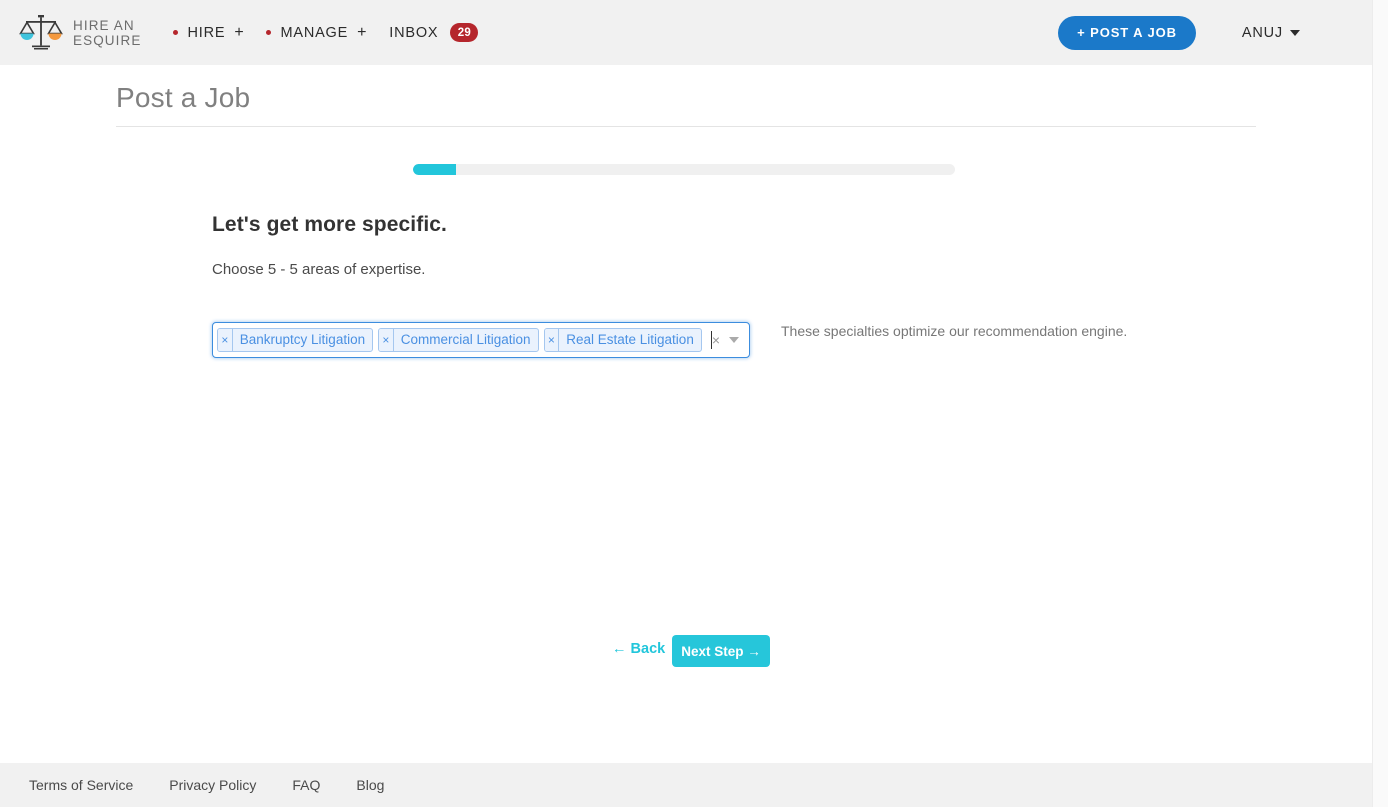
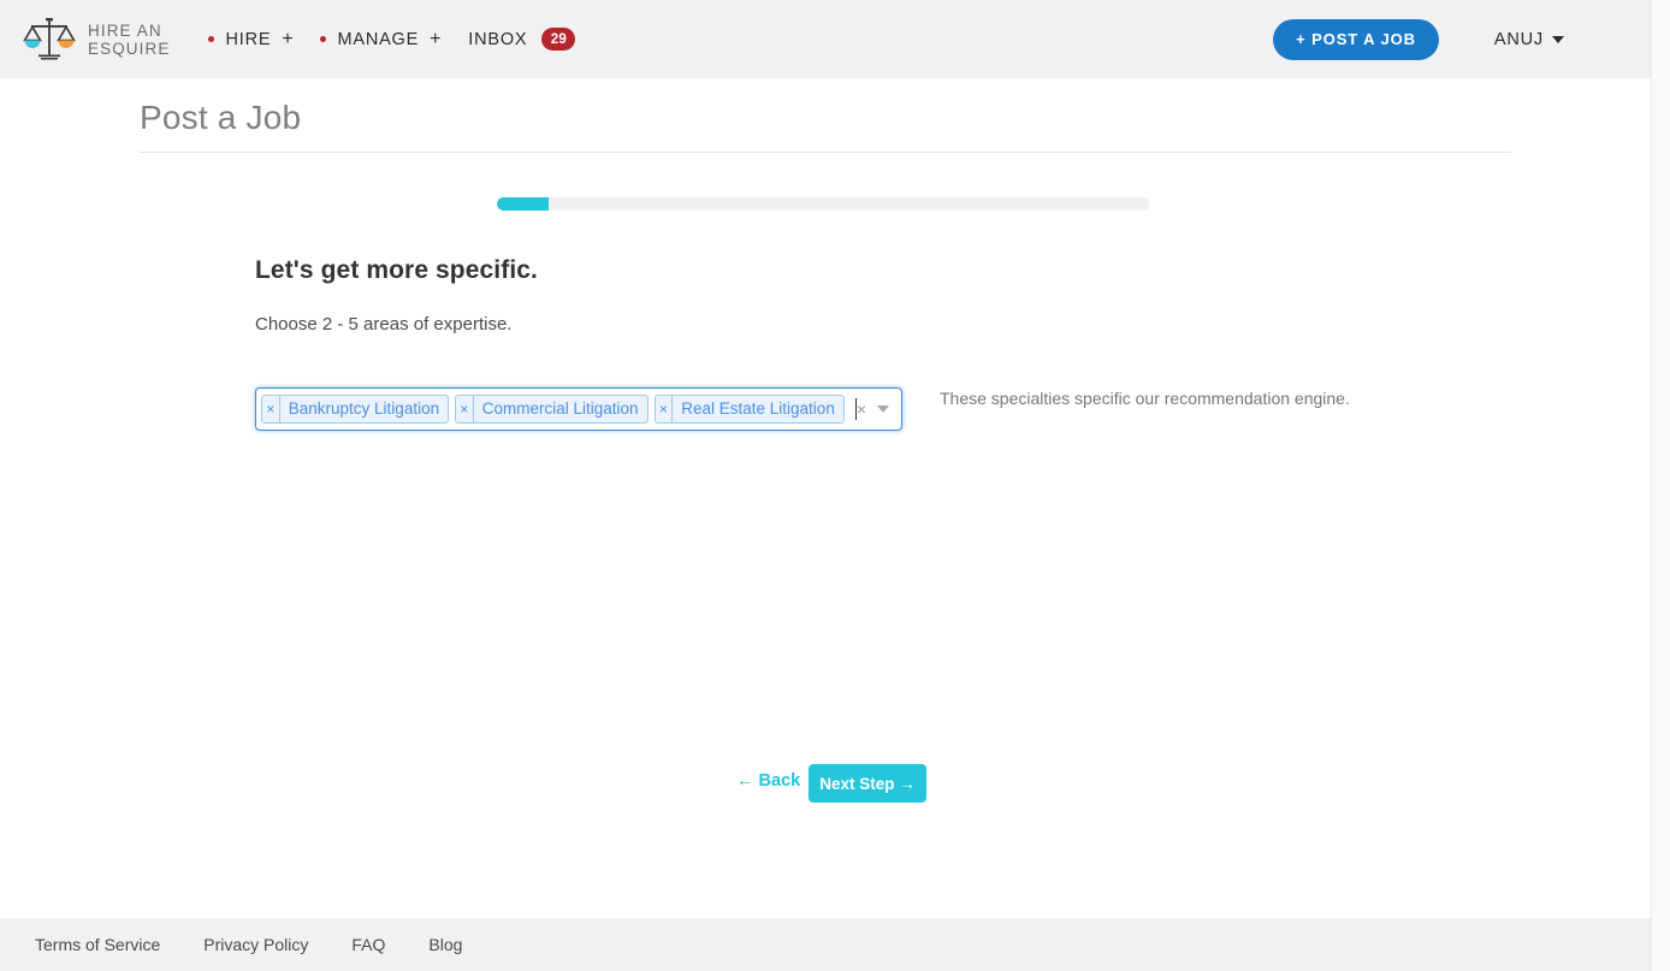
  HIRE AN
  ESQUIRE
  HIRE
  +
  MANAGE
  +
  INBOX
  29
  + POST A JOB
  ANUJ
  Post a Job
  Let's get more specific.
- Choose 5 - 5 areas of expertise.
+ Choose 2 - 5 areas of expertise.
  ×
  Bankruptcy Litigation
  ×
  Commercial Litigation
  ×
  Real Estate Litigation
  ×
- These specialties optimize our recommendation engine.
+ These specialties specific our recommendation engine.
  ← Back
  Next Step →
  Terms of Service
  Privacy Policy
  FAQ
  Blog
